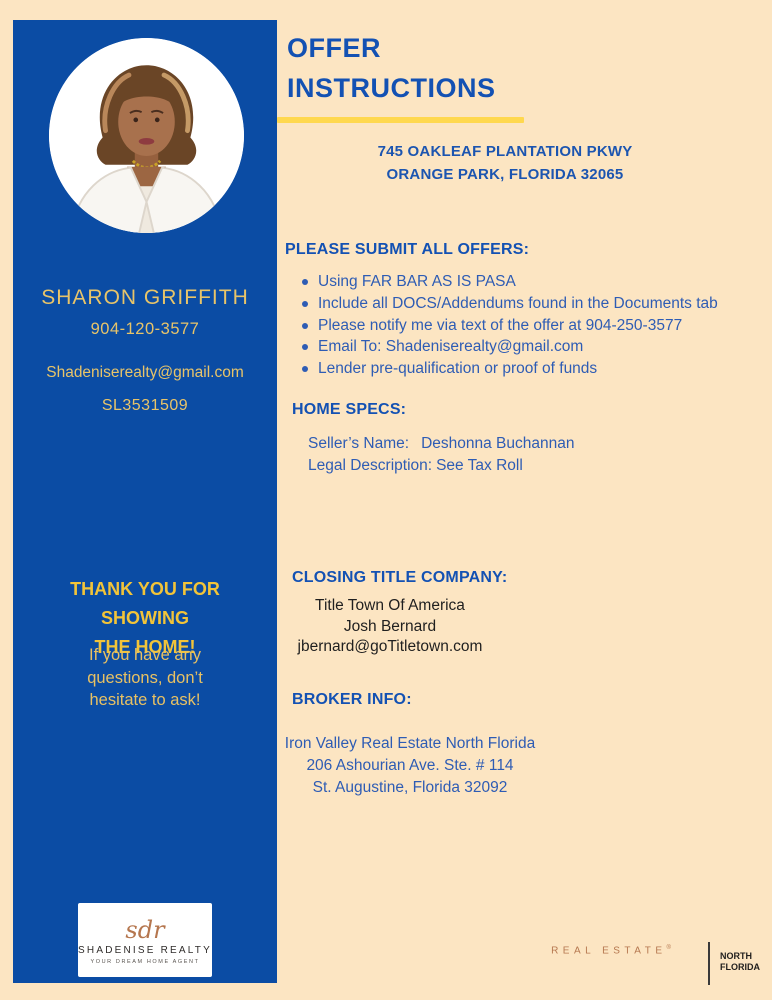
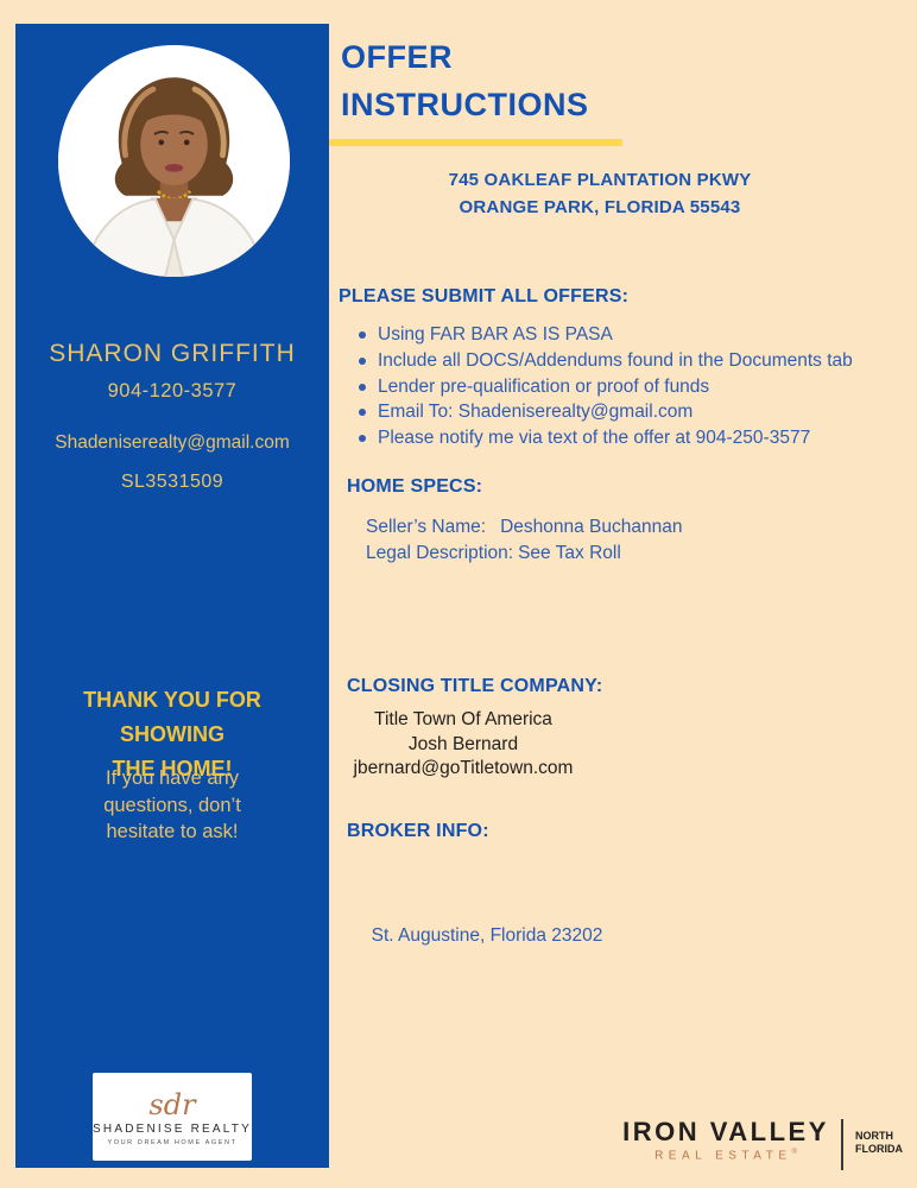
  SHARON GRIFFITH
  904-120-3577
  Shadeniserealty@gmail.com
  SL3531509
  THANK YOU FOR SHOWING
  THE HOME!
  If you have any
  questions, don’t
  hesitate to ask!
  sdr
  SHADENISE REALTY
  OFFER
  INSTRUCTIONS
  745 OAKLEAF PLANTATION PKWY
- ORANGE PARK, FLORIDA 32065
+ ORANGE PARK, FLORIDA 55543
  PLEASE SUBMIT ALL OFFERS:
  Using FAR BAR AS IS PASA
  Include all DOCS/Addendums found in the Documents tab
- Please notify me via text of the offer at 904-250-3577
+ Lender pre-qualification or proof of funds
  Email To: Shadeniserealty@gmail.com
- Lender pre-qualification or proof of funds
+ Please notify me via text of the offer at 904-250-3577
  HOME SPECS:
  Seller’s Name: Deshonna Buchannan
  Legal Description: See Tax Roll
  CLOSING TITLE COMPANY:
  Title Town Of America
  Josh Bernard
  jbernard@goTitletown.com
  BROKER INFO:
- Iron Valley Real Estate North Florida
- 206 Ashourian Ave. Ste. # 114
- St. Augustine, Florida 32092
+ St. Augustine, Florida 23202
+ IRON VALLEY
  REAL ESTATE
  NORTH
  FLORIDA
